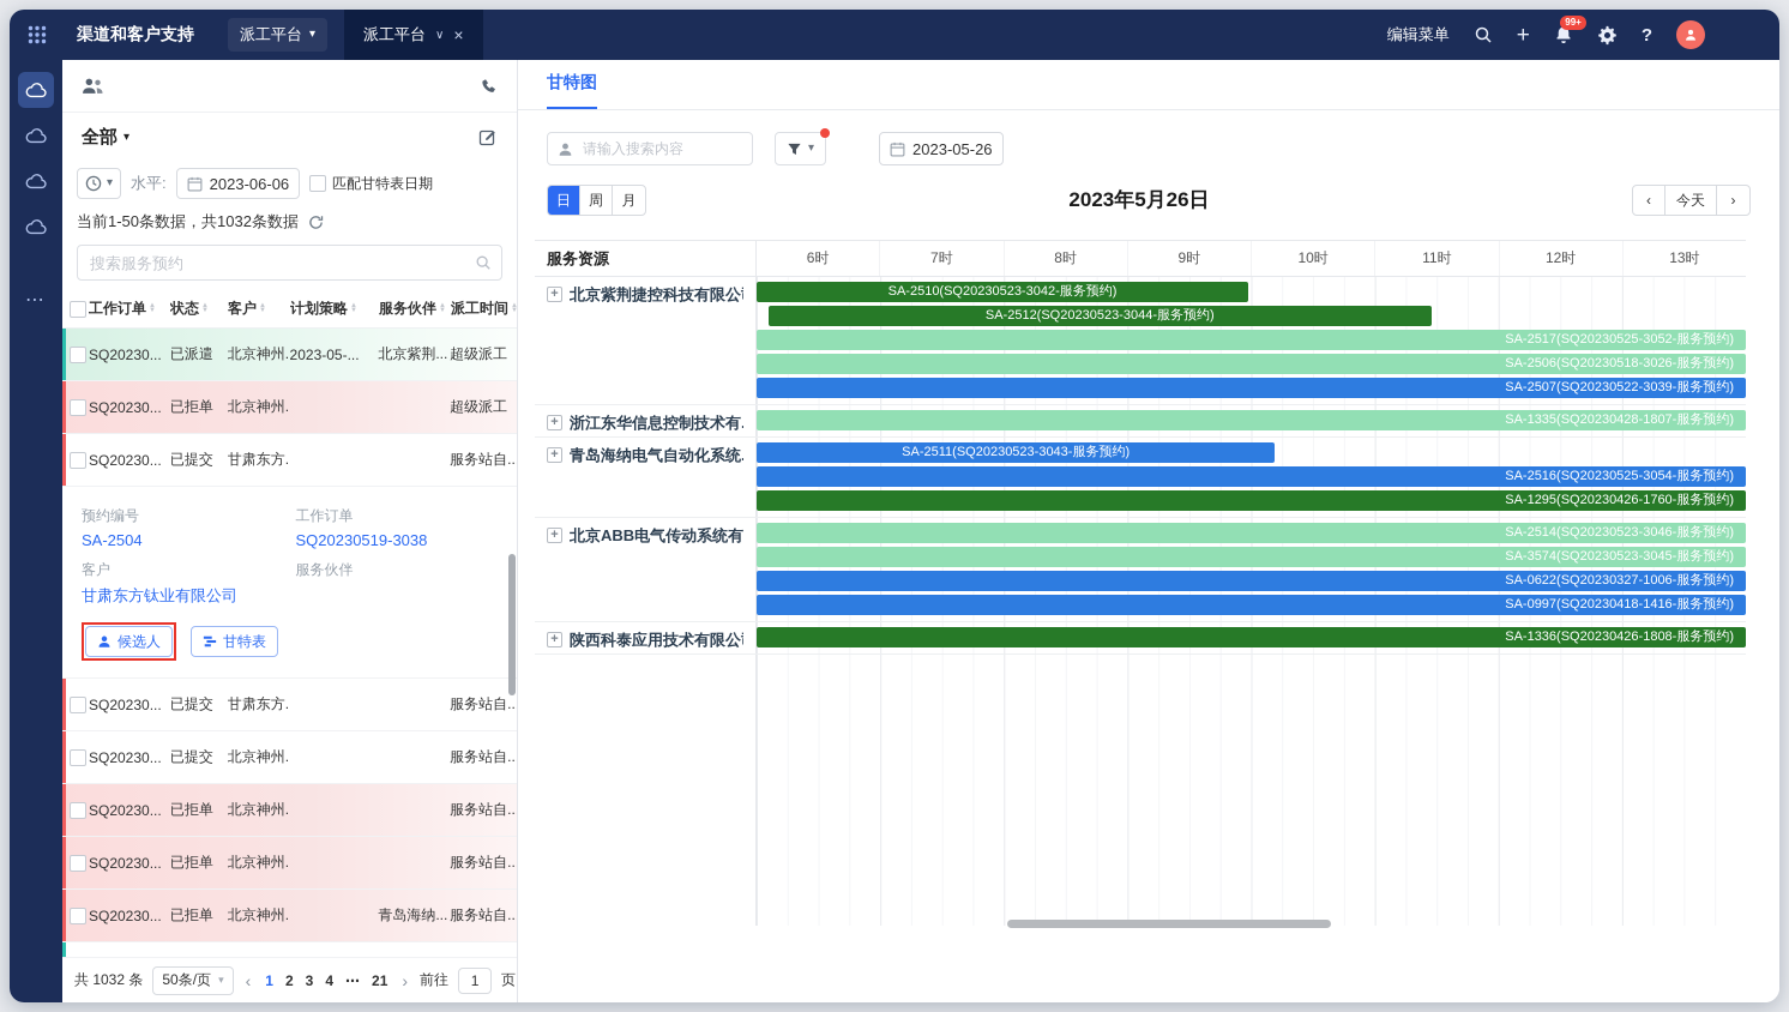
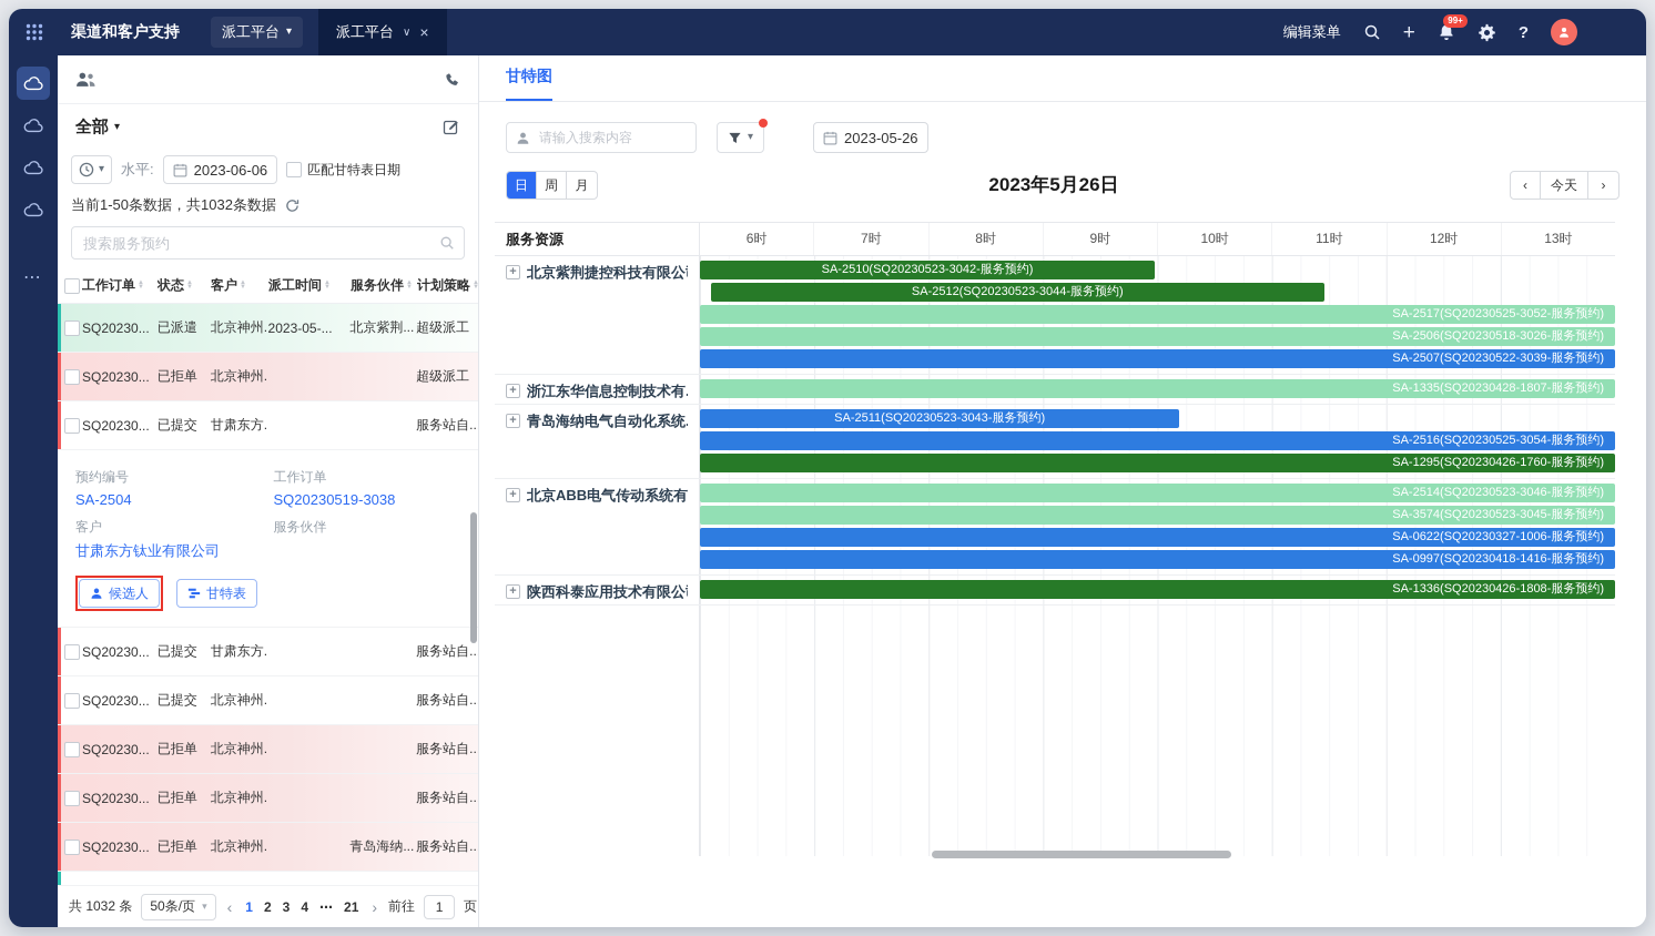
  渠道和客户支持
  派工平台
  ▾
  派工平台
  ∨
  ×
  编辑菜单
  +
  99+
  ?
  ⋯
  全部
  ▾
  ▾
  水平:
  2023-06-06
  匹配甘特表日期
  当前1-50条数据，共1032条数据
  搜索服务预约
  工作订单
  状态
  客户
- 计划策略
+ 派工时间
  服务伙伴
- 派工时间
+ 计划策略
  SQ20230...
  已派遣
  北京神州.
  2023-05-...
  北京紫荆...
  超级派工
  SQ20230...
  已拒单
  北京神州.
  超级派工
  SQ20230...
  已提交
  甘肃东方.
  服务站自..
  预约编号
  工作订单
  SA-2504
  SQ20230519-3038
  客户
  服务伙伴
  甘肃东方钛业有限公司
  候选人
  甘特表
  SQ20230...
  已提交
  甘肃东方.
  服务站自..
  SQ20230...
  已提交
  北京神州.
  服务站自..
  SQ20230...
  已拒单
  北京神州.
  服务站自..
  SQ20230...
  已拒单
  北京神州.
  服务站自..
  SQ20230...
  已拒单
  北京神州.
  青岛海纳...
  服务站自..
  共 1032 条
  50条/页
  ▾
  ‹
  1
  2
  3
  4
  ⋯
  21
  ›
  前往
  1
  页
  甘特图
  请输入搜索内容
  ▾
  2023-05-26
  日
  周
  月
  2023年5月26日
  ‹
  今天
  ›
  服务资源
  6时
  7时
  8时
  9时
  10时
  11时
  12时
  13时
  +
  北京紫荆捷控科技有限公
  SA-2510(SQ20230523-3042-服务预约)
  SA-2512(SQ20230523-3044-服务预约)
  SA-2517(SQ20230525-3052-服务预约)
  SA-2506(SQ20230518-3026-服务预约)
  SA-2507(SQ20230522-3039-服务预约)
  +
  浙江东华信息控制技术有.
  SA-1335(SQ20230428-1807-服务预约)
  +
  青岛海纳电气自动化系统.
  SA-2511(SQ20230523-3043-服务预约)
  SA-2516(SQ20230525-3054-服务预约)
  SA-1295(SQ20230426-1760-服务预约)
  +
  北京ABB电气传动系统有
  SA-2514(SQ20230523-3046-服务预约)
  SA-3574(SQ20230523-3045-服务预约)
  SA-0622(SQ20230327-1006-服务预约)
  SA-0997(SQ20230418-1416-服务预约)
  +
  陕西科泰应用技术有限公
  SA-1336(SQ20230426-1808-服务预约)
